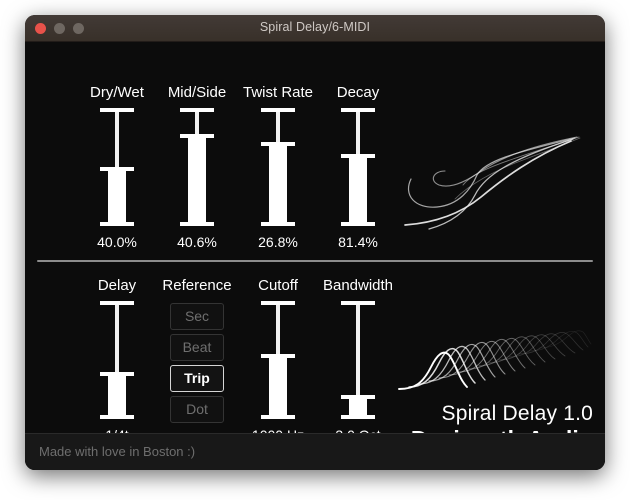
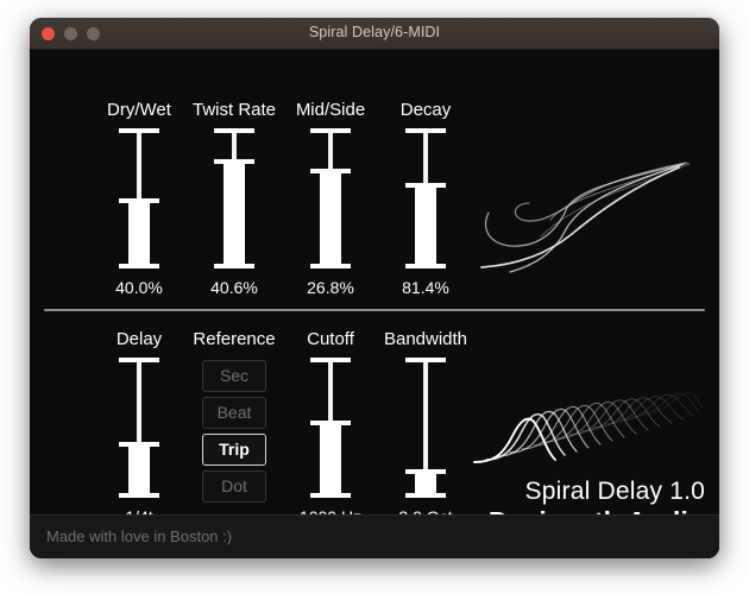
  Spiral Delay/6-MIDI
  Dry/Wet
  40.0%
- Mid/Side
+ Twist Rate
  40.6%
- Twist Rate
+ Mid/Side
  26.8%
  Decay
  81.4%
  Delay
  Reference
  Sec
  Beat
  Trip
  Dot
  Cutoff
  Bandwidth
  Spiral Delay 1.0
  Made with love in Boston :)
